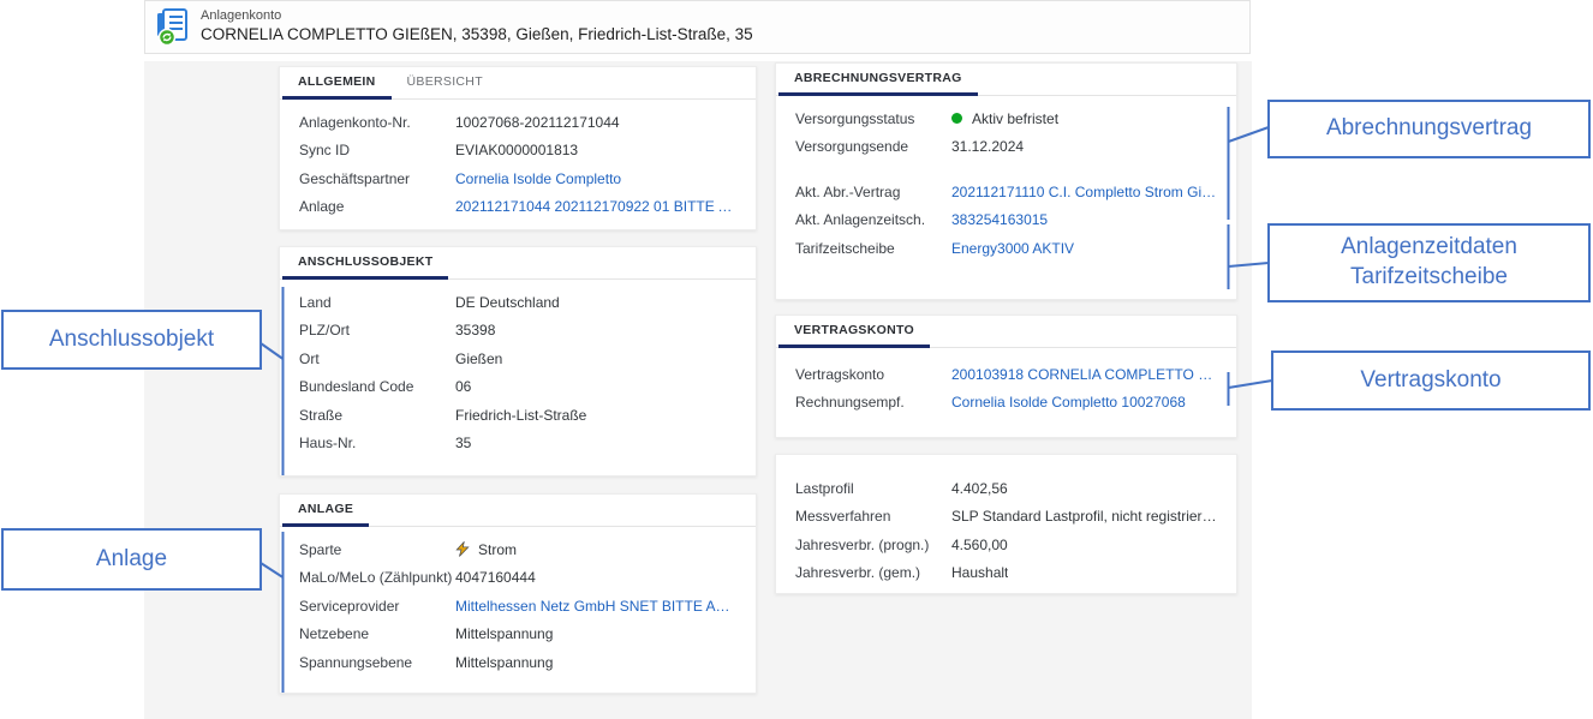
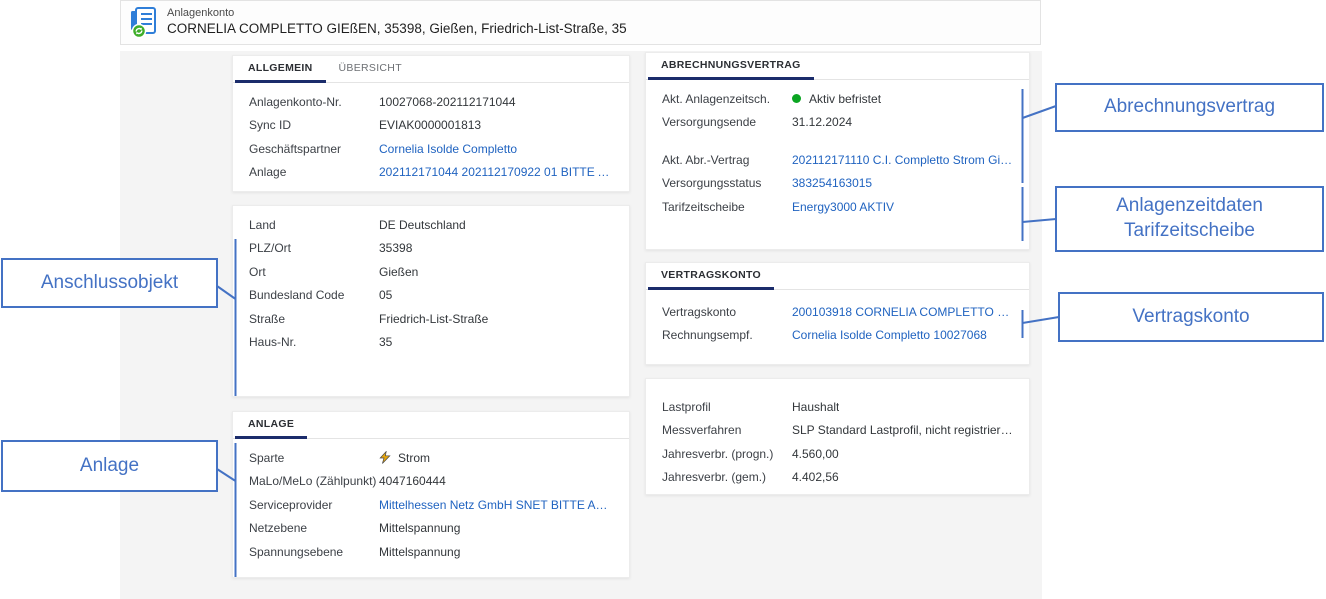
  Anlagenkonto
  CORNELIA COMPLETTO GIEßEN, 35398, Gießen, Friedrich-List-Straße, 35
  ALLGEMEIN
  ÜBERSICHT
  Anlagenkonto-Nr.
  10027068-202112171044
  Sync ID
  EVIAK0000001813
  Geschäftspartner
  Cornelia Isolde Completto
  Anlage
  202112171044 202112170922 01 BITTE AE
- ANSCHLUSSOBJEKT
  Land
  DE Deutschland
  PLZ/Ort
  35398
  Ort
  Gießen
  Bundesland Code
- 06
+ 05
  Straße
  Friedrich-List-Straße
  Haus-Nr.
  35
  ANLAGE
  Sparte
  Strom
  MaLo/MeLo (Zählpunkt)
  4047160444
  Serviceprovider
  Mittelhessen Netz GmbH SNET BITTE AEN
  Netzebene
  Mittelspannung
  Spannungsebene
  Mittelspannung
  ABRECHNUNGSVERTRAG
- Versorgungsstatus
+ Akt. Anlagenzeitsch.
  Aktiv befristet
  Versorgungsende
  31.12.2024
  Akt. Abr.-Vertrag
  202112171110 C.I. Completto Strom Gieß
- Akt. Anlagenzeitsch.
+ Versorgungsstatus
  383254163015
  Tarifzeitscheibe
  Energy3000 AKTIV
  VERTRAGSKONTO
  Vertragskonto
  200103918 CORNELIA COMPLETTO GI
  Rechnungsempf.
  Cornelia Isolde Completto 10027068
  Lastprofil
- 4.402,56
+ Haushalt
  Messverfahren
  SLP Standard Lastprofil, nicht registrieren
  Jahresverbr. (progn.)
  4.560,00
  Jahresverbr. (gem.)
- Haushalt
+ 4.402,56
  Abrechnungsvertrag
  Anlagenzeitdaten
  Tarifzeitscheibe
  Vertragskonto
  Anschlussobjekt
  Anlage
